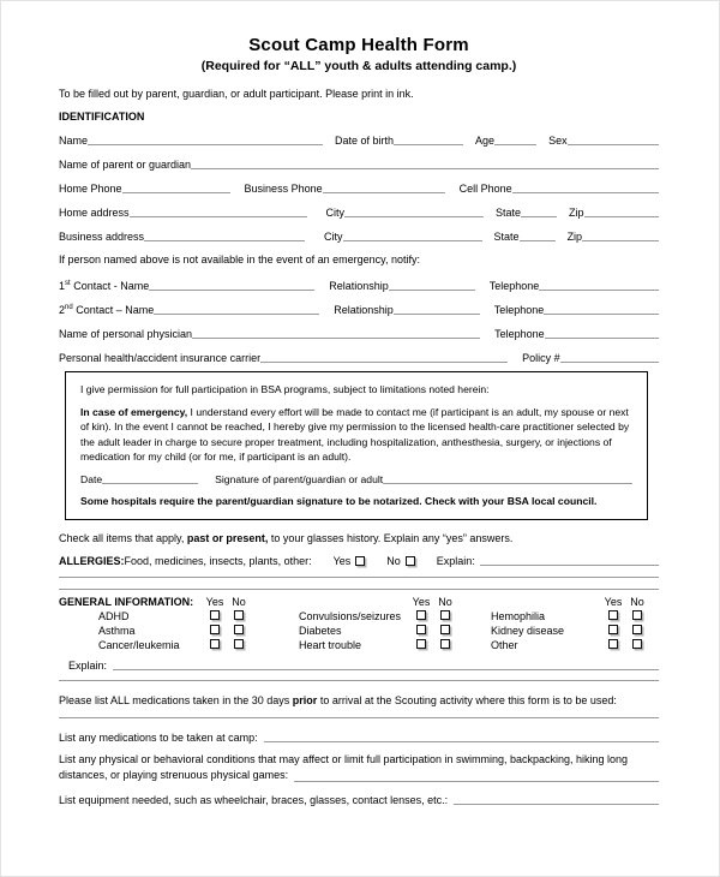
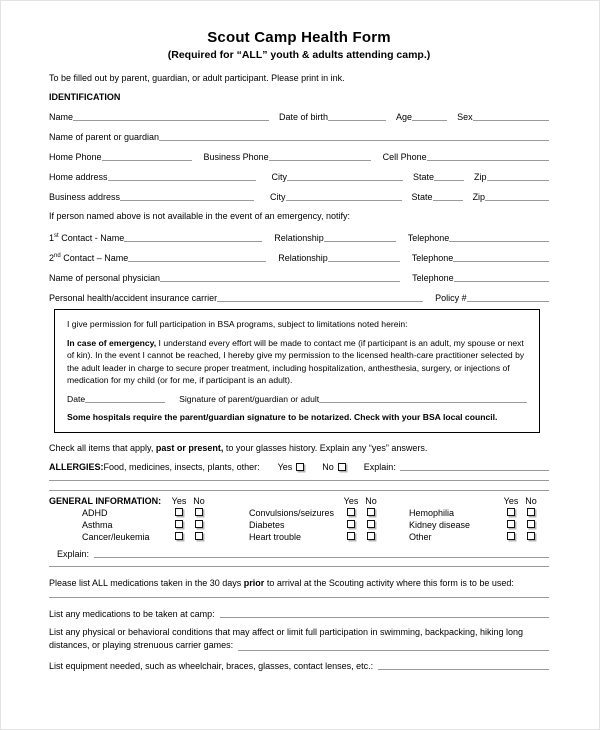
  Scout Camp Health Form
  (Required for “ALL” youth & adults attending camp.)
  To be filled out by parent, guardian, or adult participant. Please print in ink.
  IDENTIFICATION
  Name
  Date of birth
  Age
  Sex
  Name of parent or guardian
  Home Phone
  Business Phone
  Cell Phone
  Home address
  City
  State
  Zip
  Business address
  City
  State
  Zip
  If person named above is not available in the event of an emergency, notify:
  1 Contact - Name
  Relationship
  Telephone
  2 Contact – Name
  Relationship
  Telephone
  Name of personal physician
  Telephone
  Personal health/accident insurance carrier
  Policy #
  I give permission for full participation in BSA programs, subject to limitations noted herein:
  In case of emergency, I understand every effort will be made to contact me (if participant is an adult, my spouse or next of kin). In the event I cannot be reached, I hereby give my permission to the licensed health-care practitioner selected by the adult leader in charge to secure proper treatment, including hospitalization, anthesthesia, surgery, or injections of medication for my child (or for me, if participant is an adult).
  Date
  Signature of parent/guardian or adult
  Some hospitals require the parent/guardian signature to be notarized. Check with your BSA local council.
  Check all items that apply, past or present, to your glasses history. Explain any “yes” answers.
  ALLERGIES:
  Food, medicines, insects, plants, other:
  Yes
  No
  Explain:
  GENERAL INFORMATION:
  Yes
  No
  Yes
  No
  Yes
  No
  ADHD
  Convulsions/seizures
  Hemophilia
  Asthma
  Diabetes
  Kidney disease
  Cancer/leukemia
  Heart trouble
  Other
  Explain:
  Please list ALL medications taken in the 30 days prior to arrival at the Scouting activity where this form is to be used:
  List any medications to be taken at camp:
  List any physical or behavioral conditions that may affect or limit full participation in swimming, backpacking, hiking long
- distances, or playing strenuous physical games:
+ distances, or playing strenuous carrier games:
  List equipment needed, such as wheelchair, braces, glasses, contact lenses, etc.:
